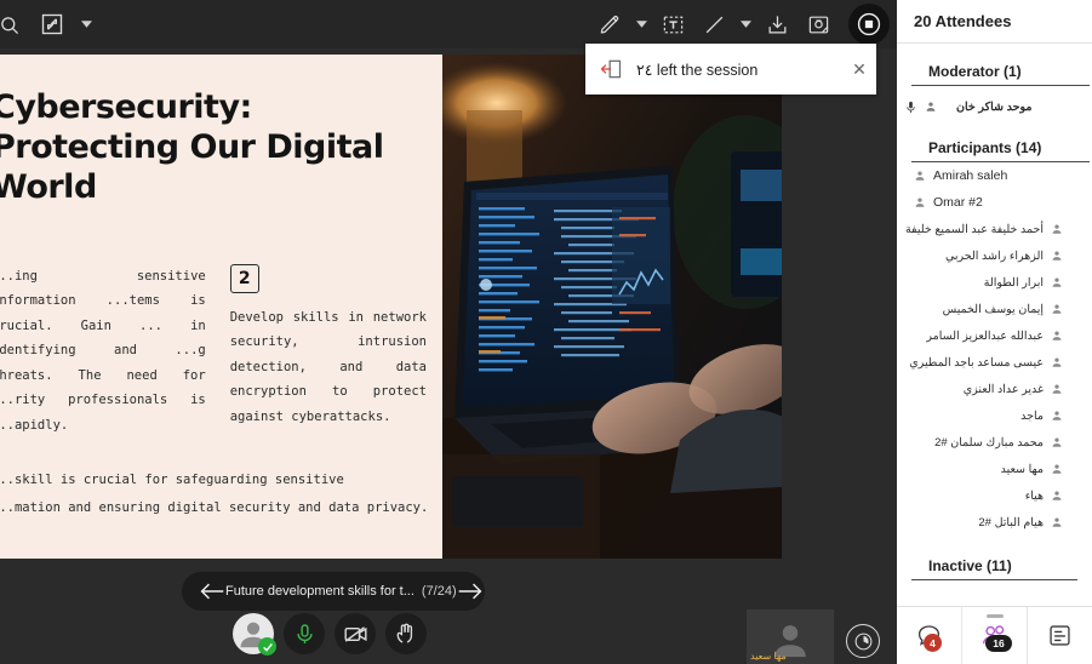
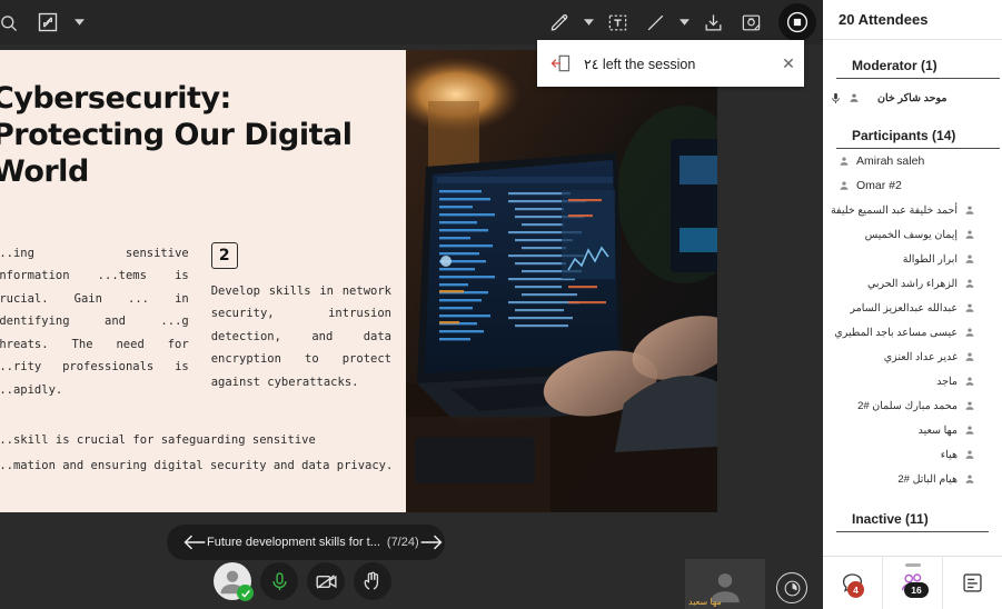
  Cybersecurity: Protecting Our Digital World
  ..ing sensitive nformation ...tems is rucial. Gain ... in dentifying and ...g hreats. The need for ..rity professionals is ..apidly.
  2
  Develop skills in network security, intrusion detection, and data encryption to protect against cyberattacks.
  ..skill is crucial for safeguarding sensitive
  ..mation and ensuring digital security and data privacy.
  ٢٤ left the session
  ✕
  Future development skills for t...
  (7/24)
  مها سعيد
  20 Attendees
  Moderator (1)
  موحد شاكر خان
  Participants (14)
  Amirah saleh
  Omar #2
  أحمد خليفة عبد السميع خليفة
- الزهراء راشد الحربي
+ إيمان يوسف الخميس
  ابرار الطوالة
- إيمان يوسف الخميس
+ الزهراء راشد الحربي
  عبدالله عبدالعزيز السامر
  عيسى مساعد باجد المطيري
  غدير عداد العنزي
  ماجد
  محمد مبارك سلمان #2
  مها سعيد
  هياء
  هيام الباتل #2
  Inactive (11)
  4
  16
